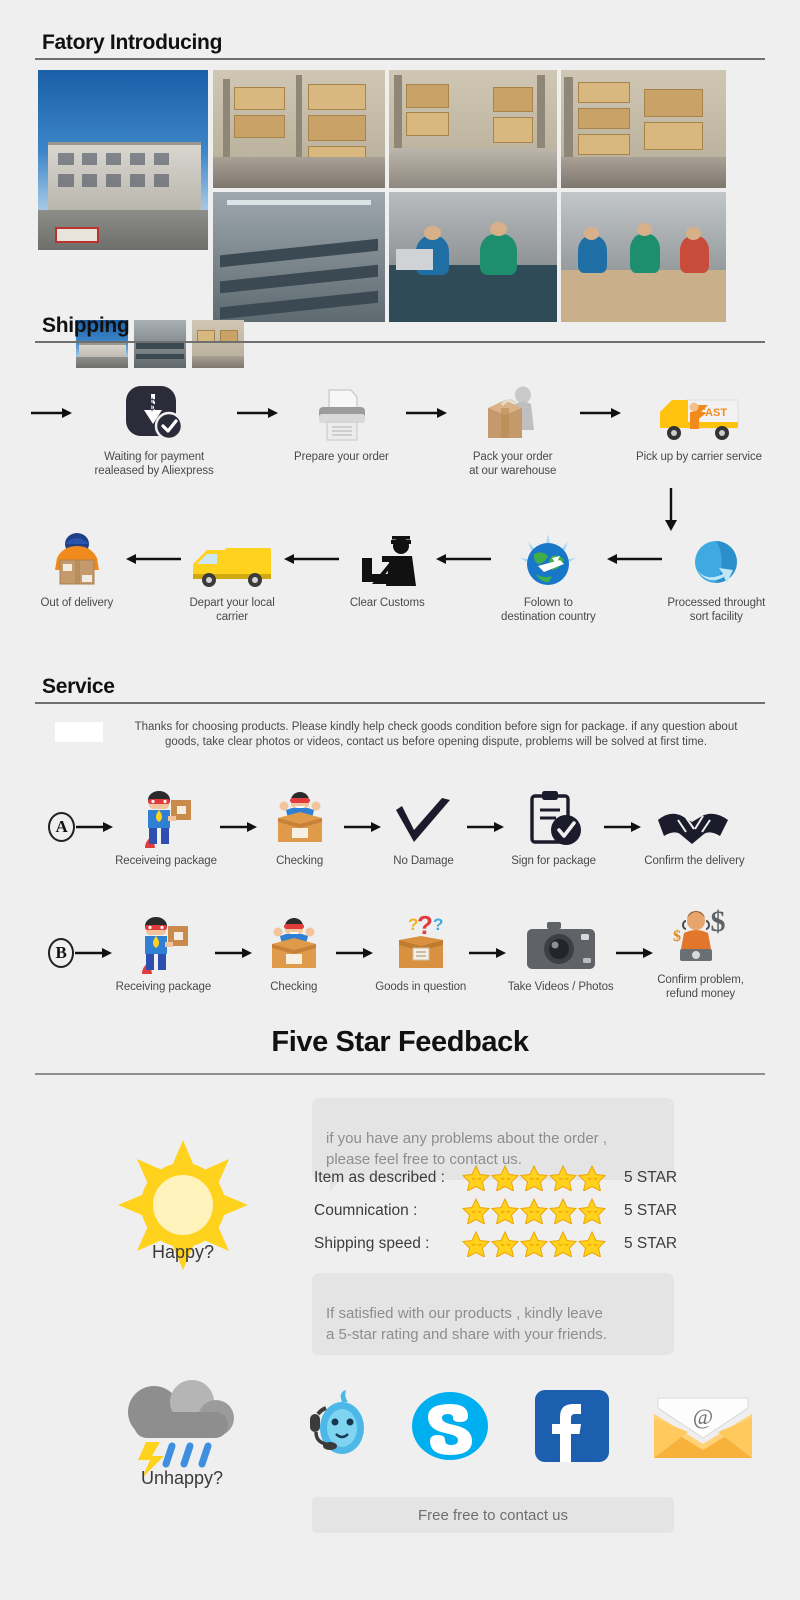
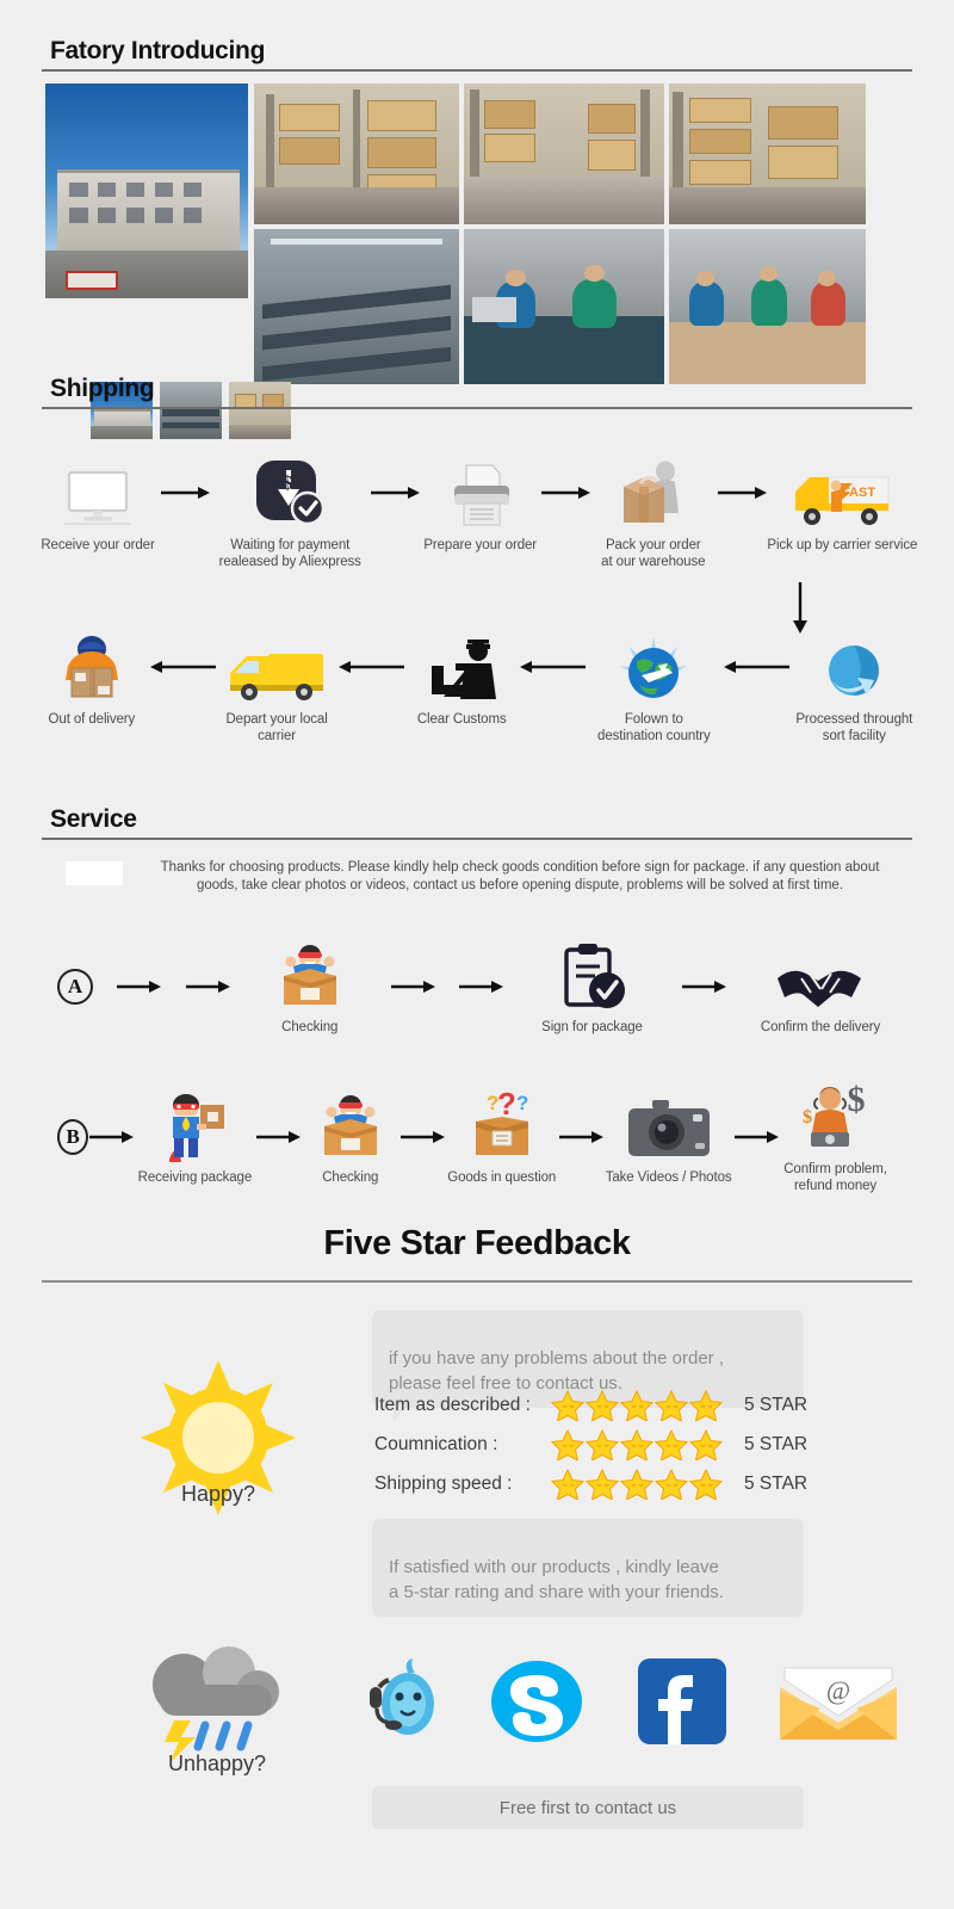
  Fatory Introducing
  Shipping
+ Receive your order
  $
  Waiting for payment
  realeased by Aliexpress
  Prepare your order
  Pack your order
  at our warehouse
  AST
  Pick up by carrier service
  Out of delivery
  Depart your local
  carrier
  Clear Customs
  Folown to
  destination country
  Processed throught
  sort facility
  Service
  Thanks for choosing products. Please kindly help check goods condition before sign for package. if any question about
  goods, take clear photos or videos, contact us before opening dispute, problems will be solved at first time.
  A
- Receiveing package
  Checking
- No Damage
  Sign for package
  Confirm the delivery
  B
  Receiving package
  Checking
  ?
  ?
  ?
  Goods in question
  Take Videos / Photos
  $
  $
  Confirm problem,
  refund money
  Five Star Feedback
  Happy?
  if you have any problems about the order ,
  please feel free to contact us.
  Item as described :
  5 STAR
  Coumnication :
  5 STAR
  Shipping speed :
  5 STAR
  If satisfied with our products , kindly leave
  a 5-star rating and share with your friends.
  Unhappy?
  @
- Free free to contact us
+ Free first to contact us
